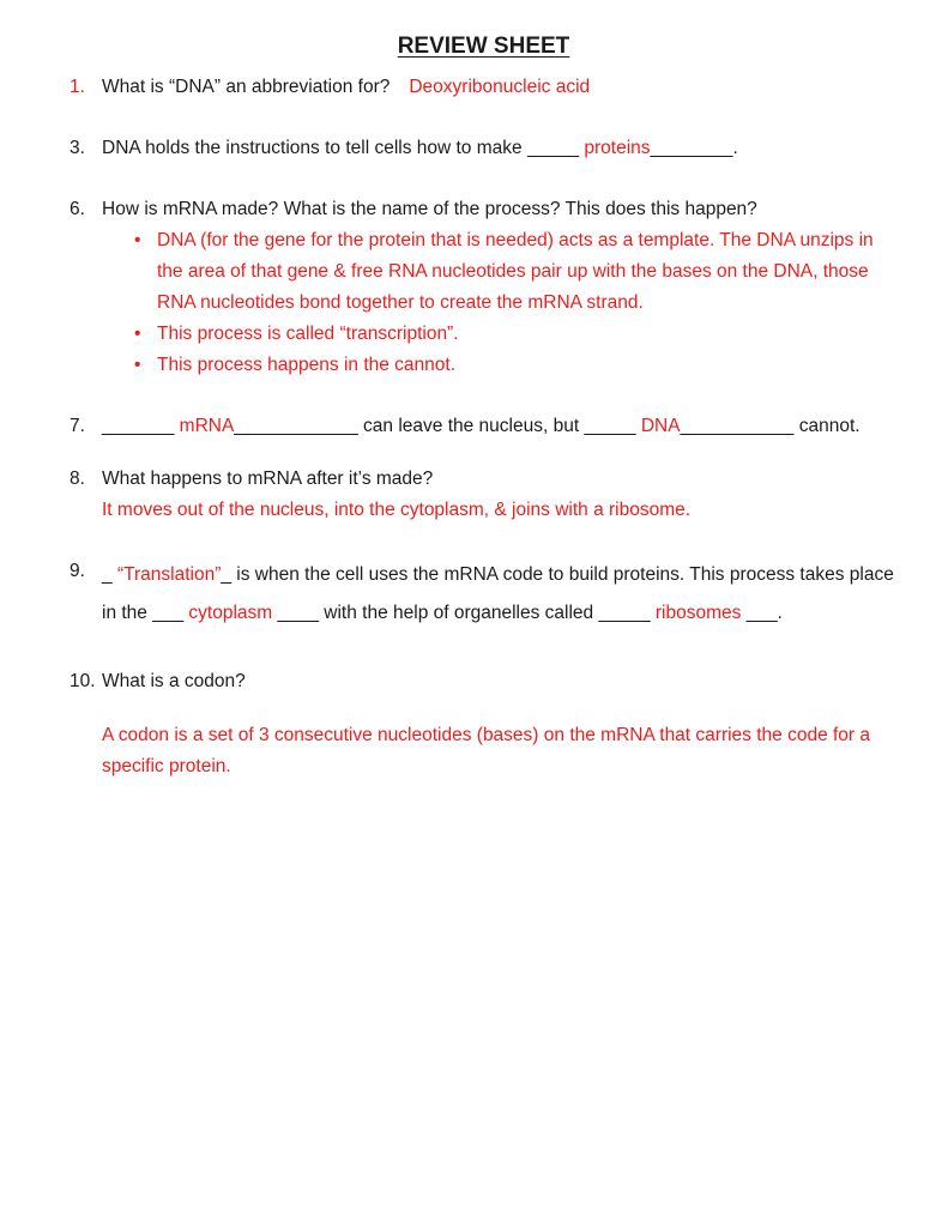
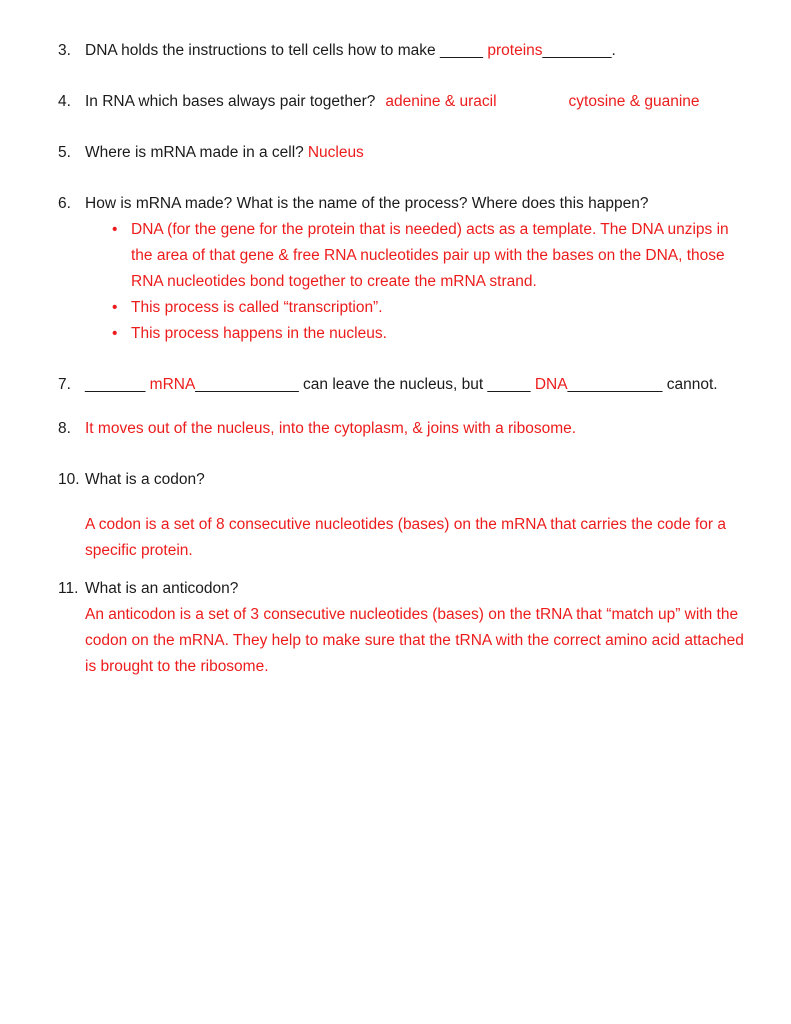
- REVIEW SHEET
- 1.
- What is “DNA” an abbreviation for? Deoxyribonucleic acid
  3.
  DNA holds the instructions to tell cells how to make _____ proteins________.
+ 4.
+ In RNA which bases always pair together? adenine & uracil cytosine & guanine
+ 5.
+ Where is mRNA made in a cell? Nucleus
  6.
- How is mRNA made? What is the name of the process? This does this happen?
+ How is mRNA made? What is the name of the process? Where does this happen?
  •
  DNA (for the gene for the protein that is needed) acts as a template. The DNA unzips in the area of that gene & free RNA nucleotides pair up with the bases on the DNA, those RNA nucleotides bond together to create the mRNA strand.
  •
  This process is called “transcription”.
  •
- This process happens in the cannot.
+ This process happens in the nucleus.
  7.
  _______ mRNA____________ can leave the nucleus, but _____ DNA___________ cannot.
  8.
- What happens to mRNA after it’s made?
  It moves out of the nucleus, into the cytoplasm, & joins with a ribosome.
- 9.
- _ “Translation”_ is when the cell uses the mRNA code to build proteins. This process takes place in the ___ cytoplasm ____ with the help of organelles called _____ ribosomes ___.
  10.
  What is a codon?
- A codon is a set of 3 consecutive nucleotides (bases) on the mRNA that carries the code for a specific protein.
+ A codon is a set of 8 consecutive nucleotides (bases) on the mRNA that carries the code for a specific protein.
+ 11.
+ What is an anticodon?
+ An anticodon is a set of 3 consecutive nucleotides (bases) on the tRNA that “match up” with the codon on the mRNA. They help to make sure that the tRNA with the correct amino acid attached is brought to the ribosome.
